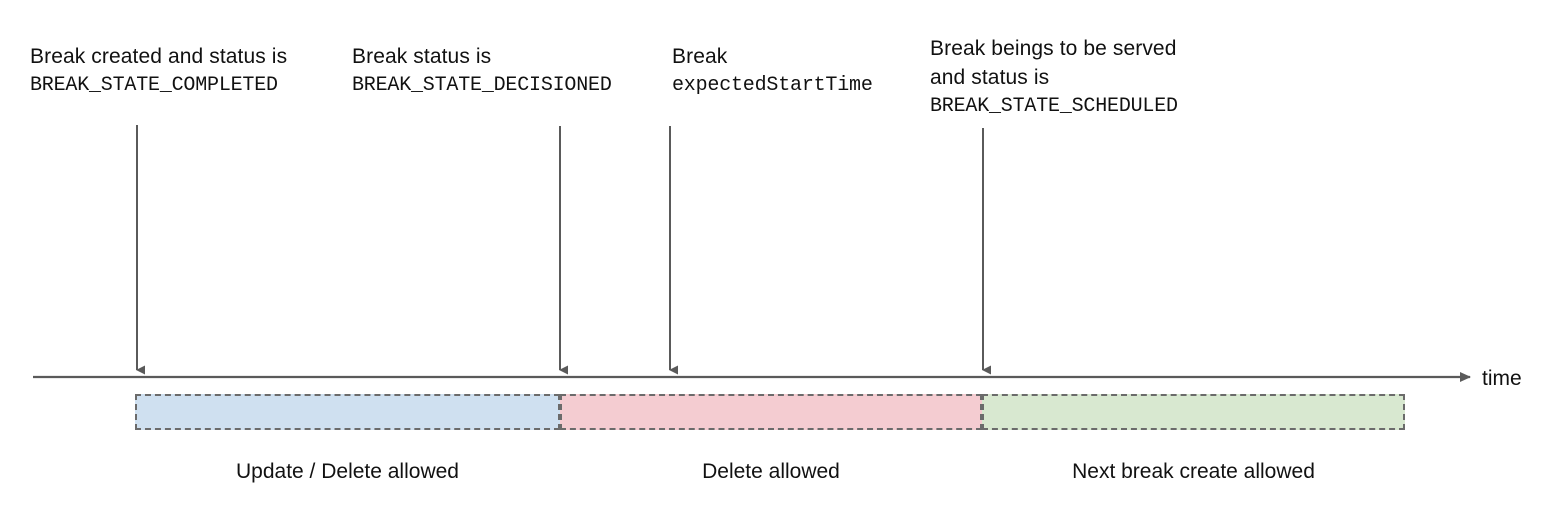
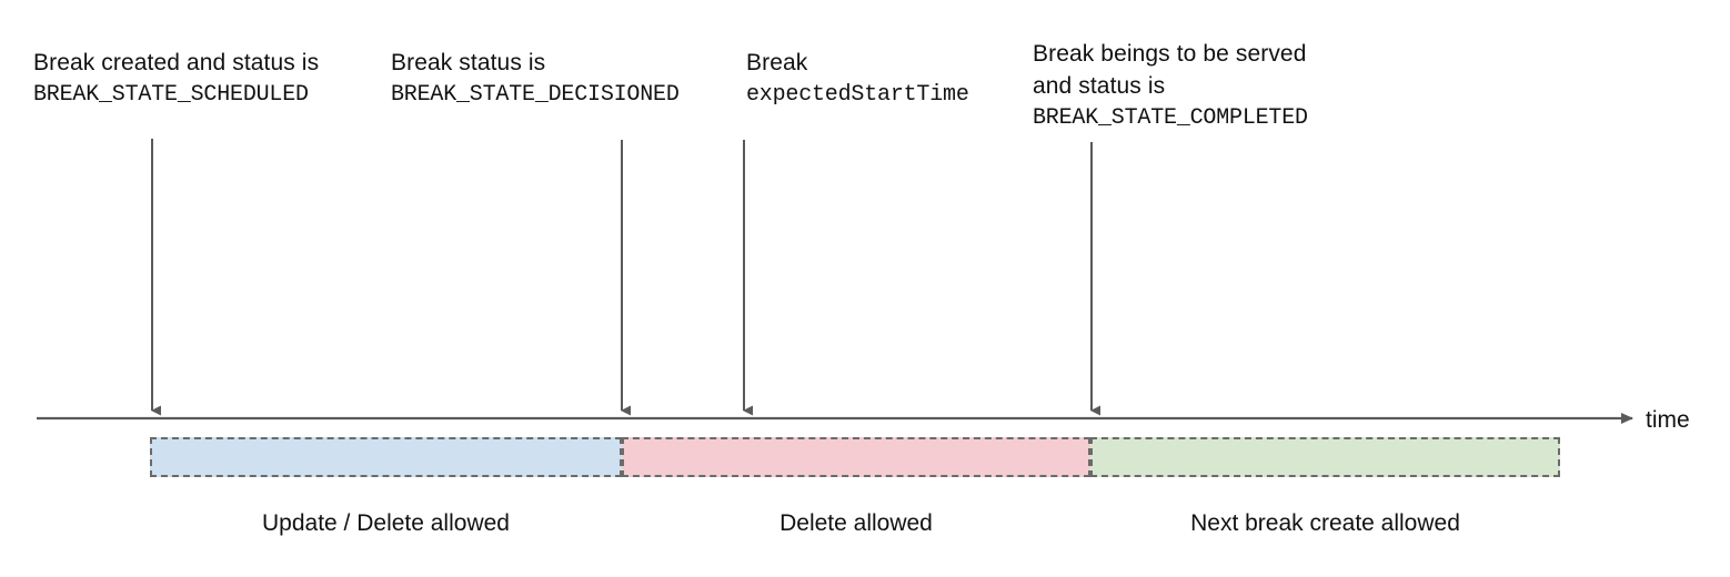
  Break created and status is
- BREAK_STATE_COMPLETED
+ BREAK_STATE_SCHEDULED
  Break status is
  BREAK_STATE_DECISIONED
  Break
  expectedStartTime
  Break beings to be served
  and status is
- BREAK_STATE_SCHEDULED
+ BREAK_STATE_COMPLETED
  time
  Update / Delete allowed
  Delete allowed
  Next break create allowed
